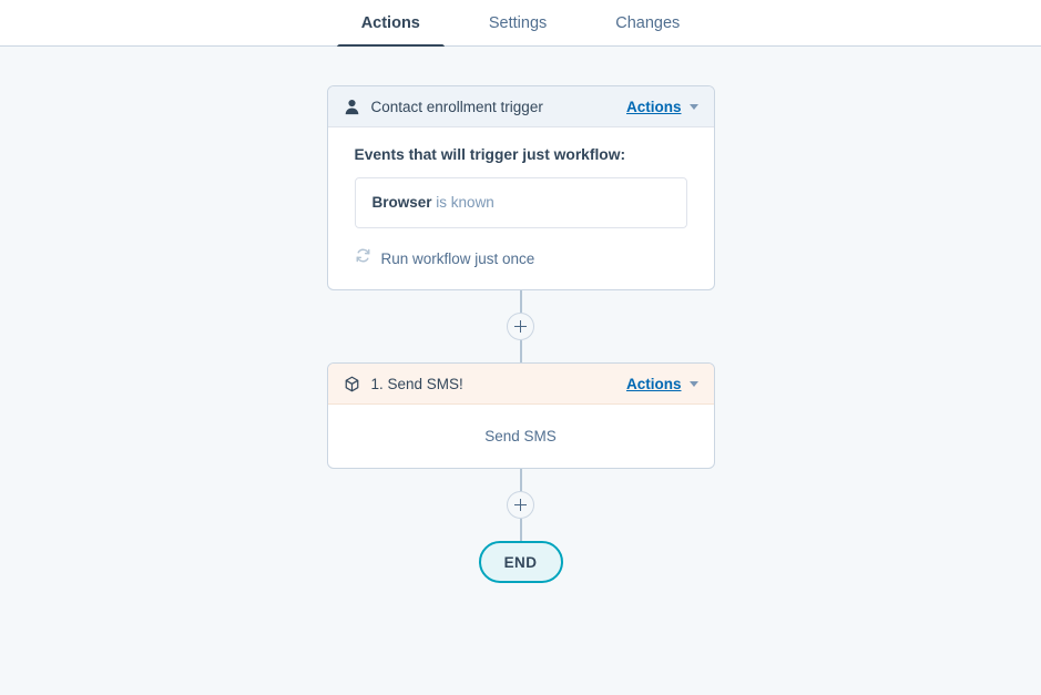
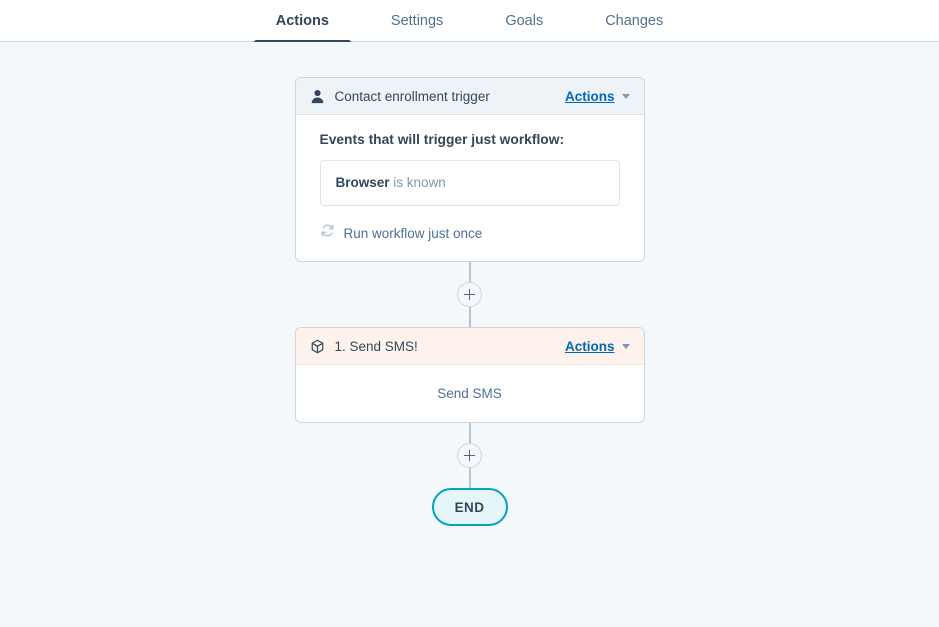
  Actions
  Settings
+ Goals
  Changes
  Contact enrollment trigger
  Actions
  Events that will trigger just workflow:
  Browser is known
  Run workflow just once
  1. Send SMS!
  Actions
  Send SMS
  END
